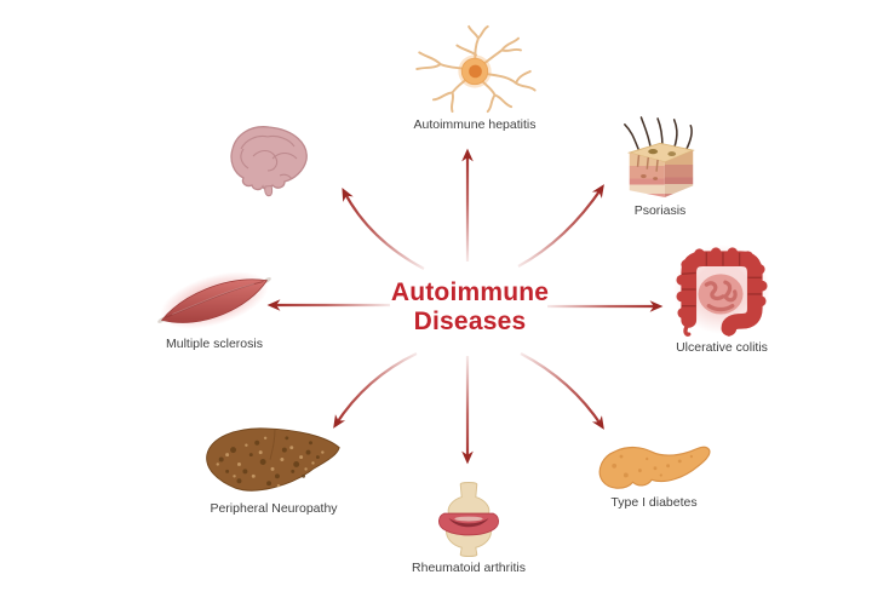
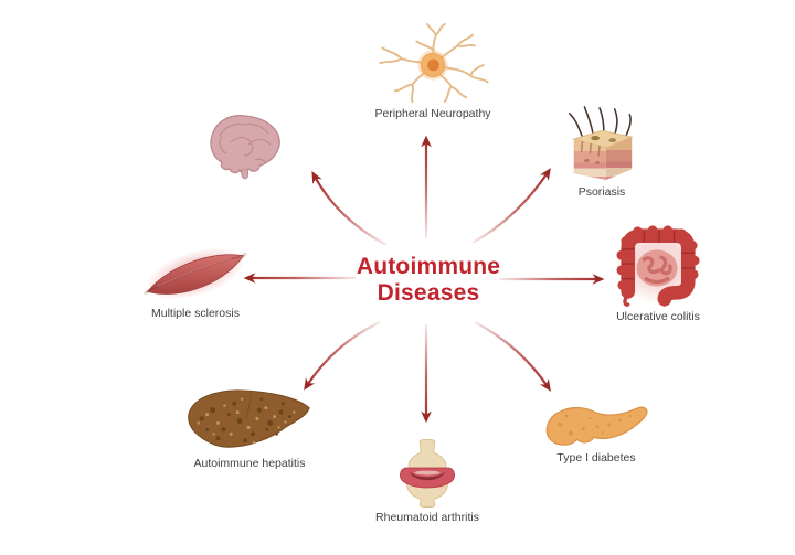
  Autoimmune
  Diseases
- Autoimmune hepatitis
+ Peripheral Neuropathy
  Psoriasis
  Ulcerative colitis
  Type I diabetes
  Rheumatoid arthritis
- Peripheral Neuropathy
+ Autoimmune hepatitis
  Multiple sclerosis
